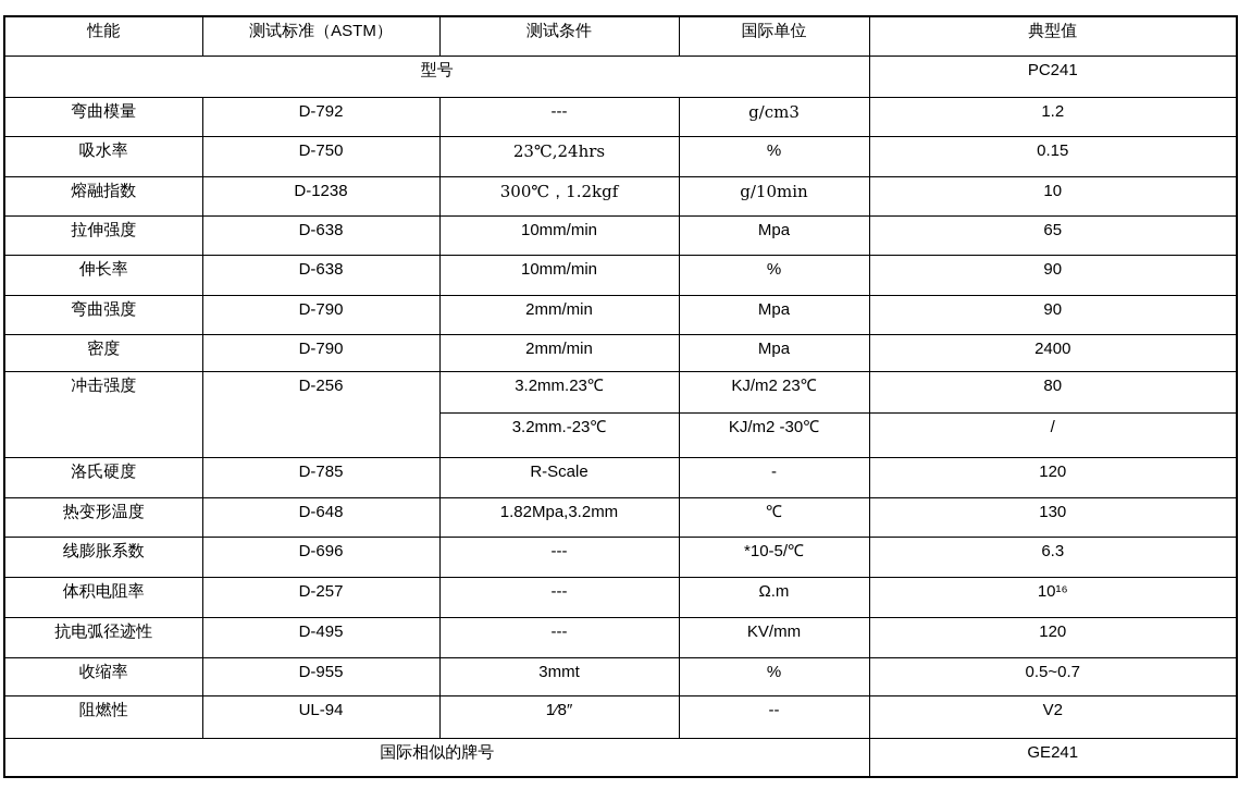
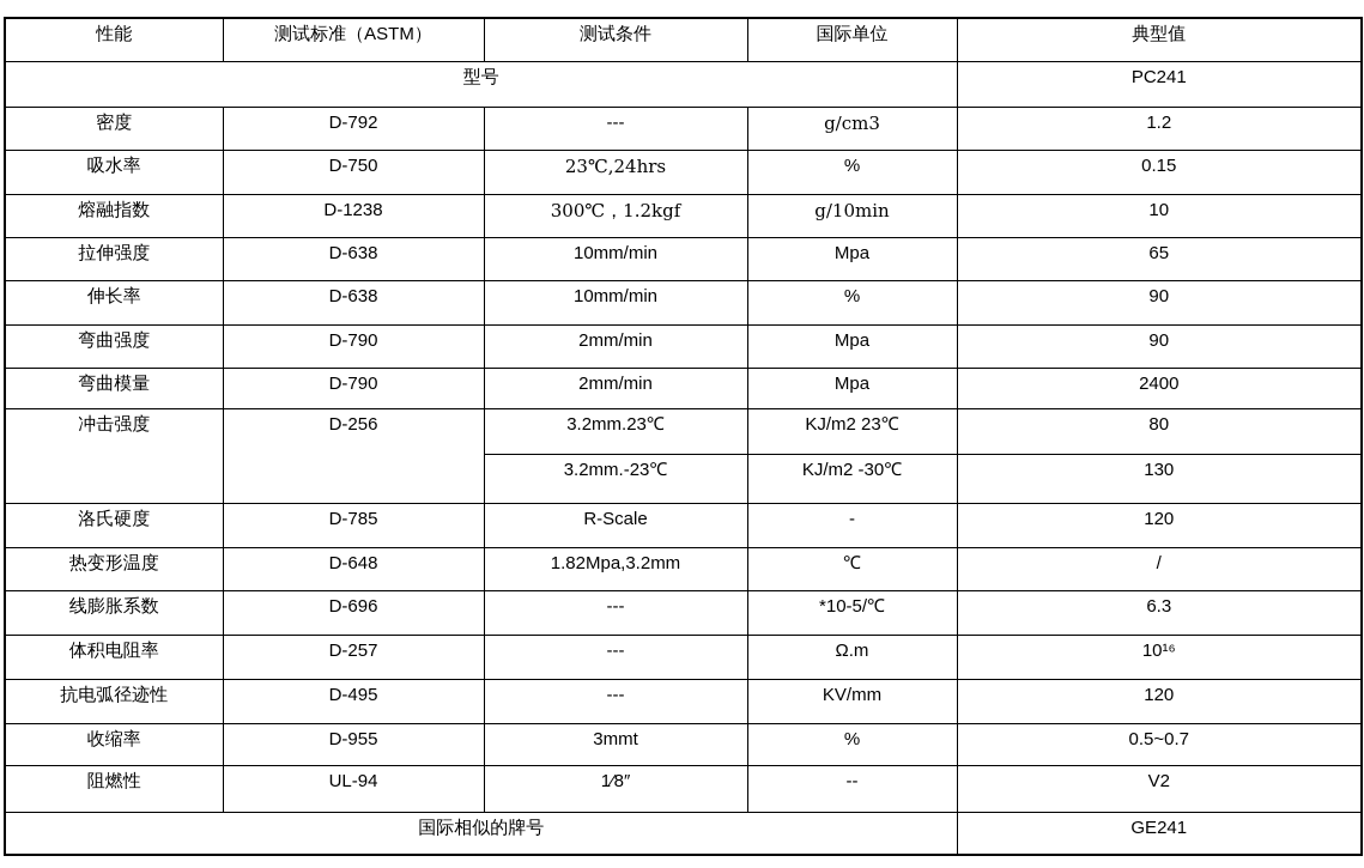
  性能	测试标准（ASTM）	测试条件	国际单位	典型值
  型号	PC241
- 弯曲模量	D-792	---	g/cm3	1.2
+ 密度	D-792	---	g/cm3	1.2
  吸水率	D-750	23℃,24hrs	%	0.15
  熔融指数	D-1238	300℃，1.2kgf	g/10min	10
  拉伸强度	D-638	10mm/min	Mpa	65
  伸长率	D-638	10mm/min	%	90
  弯曲强度	D-790	2mm/min	Mpa	90
- 密度	D-790	2mm/min	Mpa	2400
+ 弯曲模量	D-790	2mm/min	Mpa	2400
  冲击强度	D-256	3.2mm.23℃	KJ/m2 23℃	80
- 3.2mm.-23℃	KJ/m2 -30℃	/
+ 3.2mm.-23℃	KJ/m2 -30℃	130
  洛氏硬度	D-785	R-Scale	-	120
- 热变形温度	D-648	1.82Mpa,3.2mm	℃	130
+ 热变形温度	D-648	1.82Mpa,3.2mm	℃	/
  线膨胀系数	D-696	---	*10-5/℃	6.3
  体积电阻率	D-257	---	Ω.m	10¹⁶
  抗电弧径迹性	D-495	---	KV/mm	120
  收缩率	D-955	3mmt	%	0.5~0.7
  阻燃性	UL-94	1⁄8″	--	V2
  国际相似的牌号	GE241
